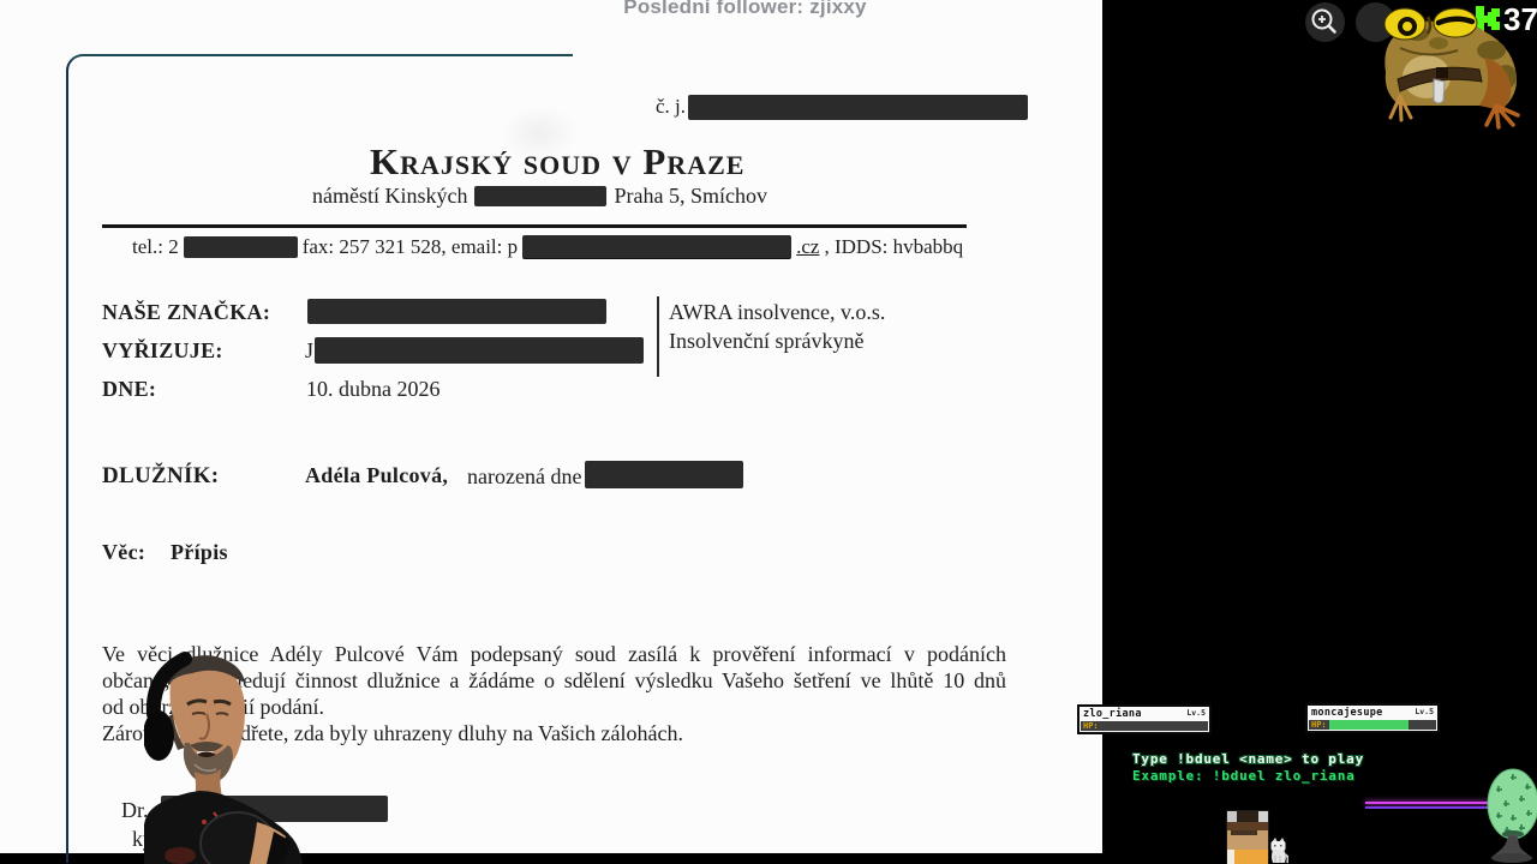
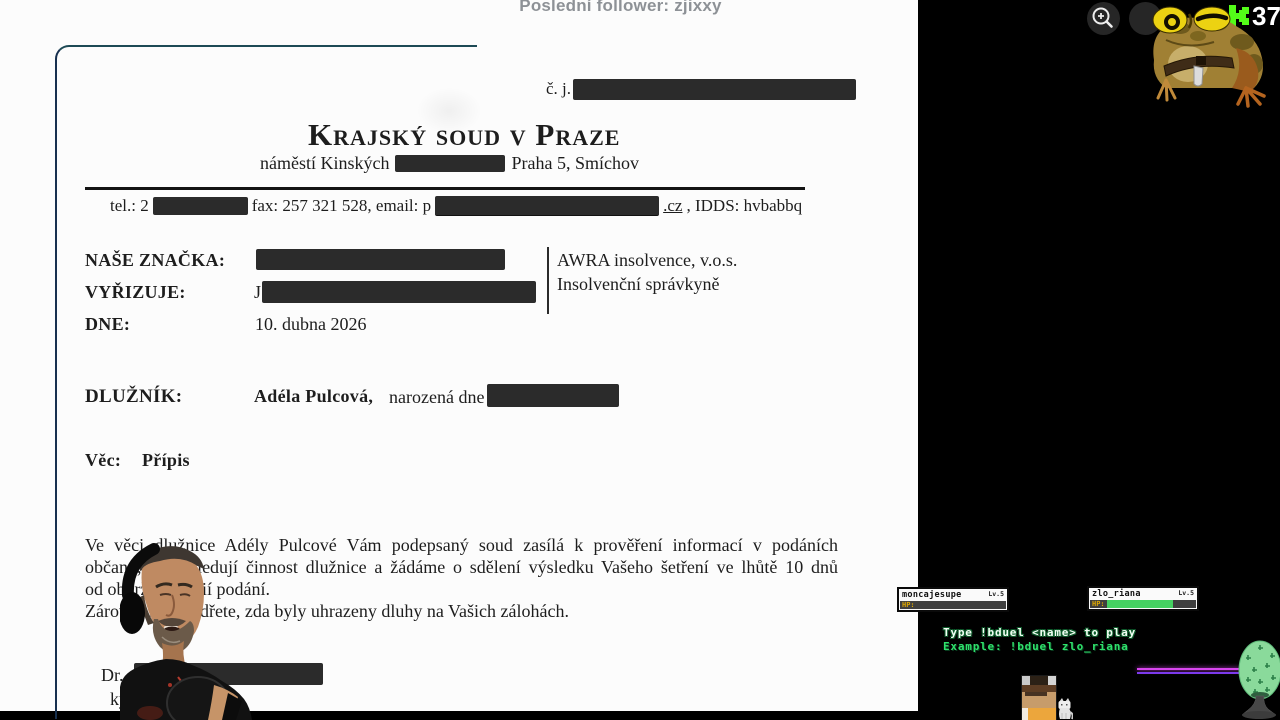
  č. j.
  Krajský soud v Praze
  náměstí Kinských
  Praha 5, Smíchov
  tel.: 2
  fax: 257 321 528, email: p
  .cz
  , IDDS: hvbabbq
  NAŠE ZNAČKA:
  VYŘIZUJE:
  J
  DNE:
  10. dubna 2026
  AWRA insolvence, v.o.s.
  Insolvenční správkyně
  DLUŽNÍK:
  Adéla Pulcová,
  narozená dne
  Věc:
  Přípis
  Ve věci dlužnice Adély Pulcové Vám podepsaný soud zasílá k prověření informací v podáních
  občanledují činnost dlužnice a žádáme o sdělení výsledku Vašeho šetření ve lhůtě 10 dnů
  Zárodřete, zda byly uhrazeny dluhy na Vašich zálohách.
  Dr.
  Poslední follower: zjixxy
  37
- zlo_riana
+ moncajesupe
  Lv.5
  HP:
- moncajesupe
+ zlo_riana
  Lv.5
  HP:
  Type !bduel <name> to play
  Example: !bduel zlo_riana
